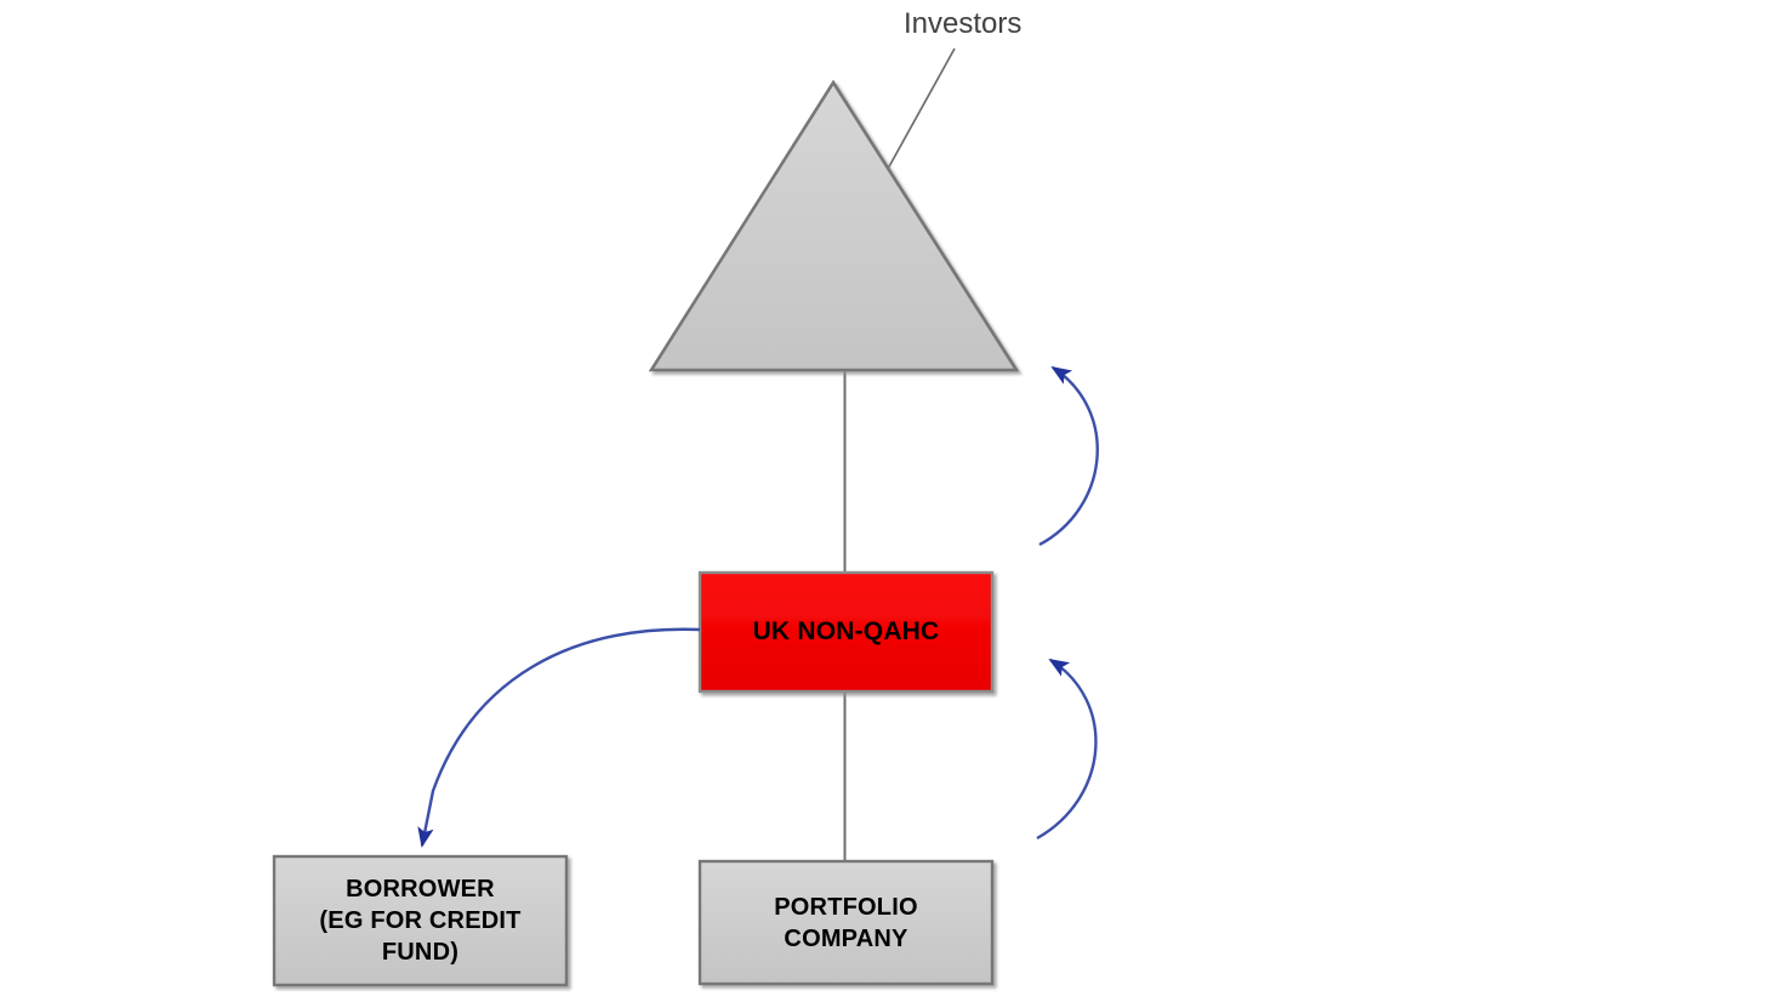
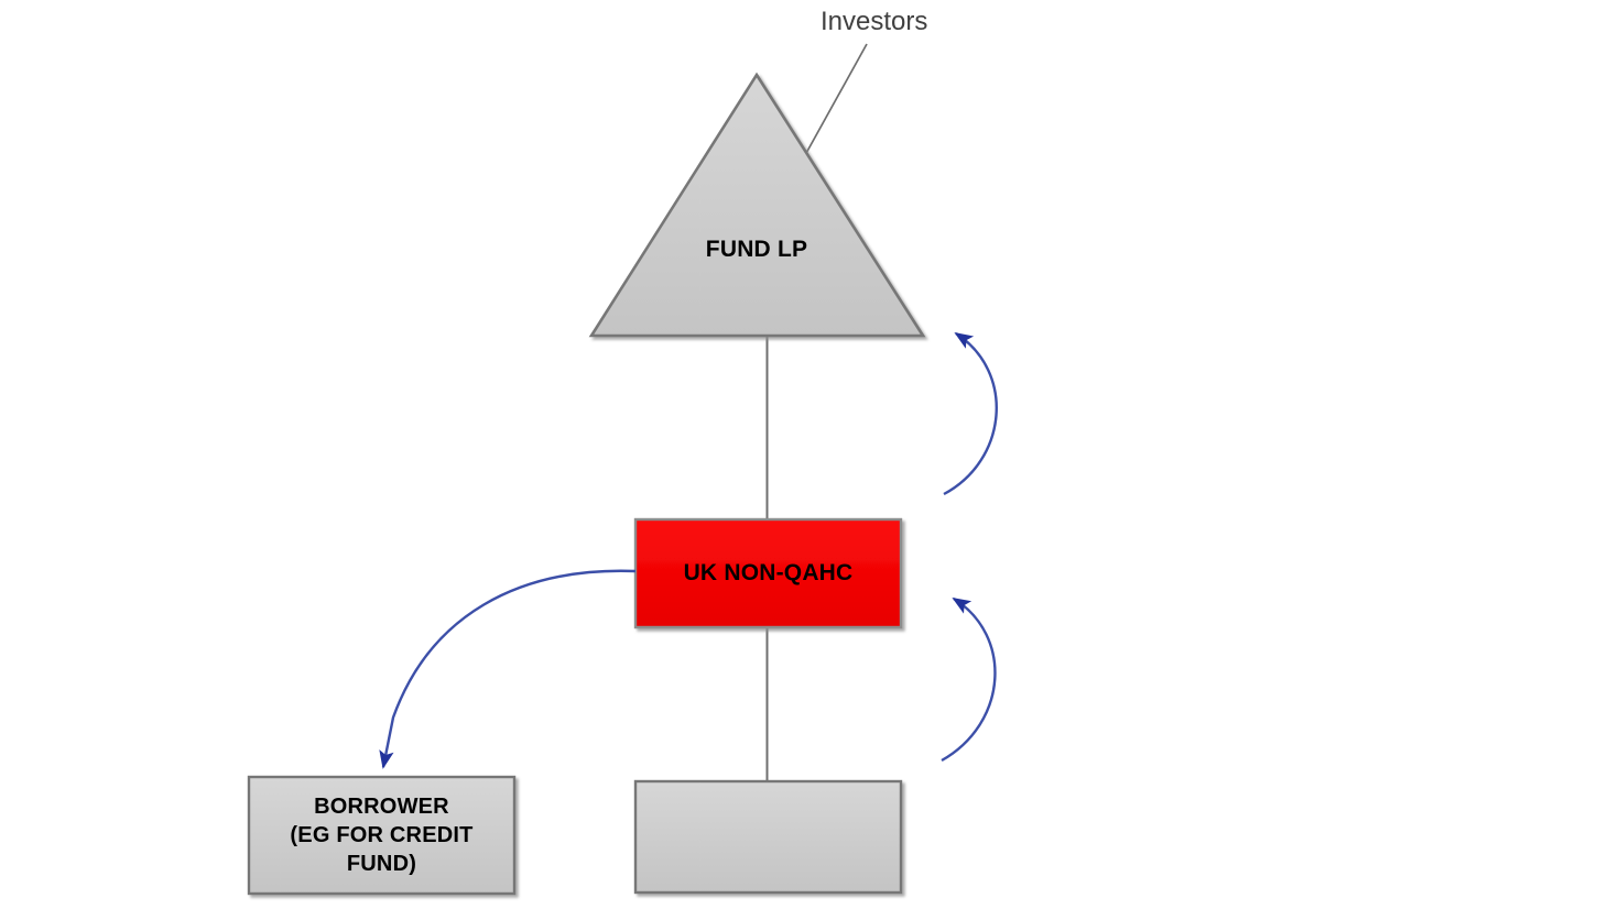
  Investors
+ FUND LP
  UK NON-QAHC
  BORROWER
  (EG FOR CREDIT
  FUND)
- PORTFOLIO
- COMPANY
